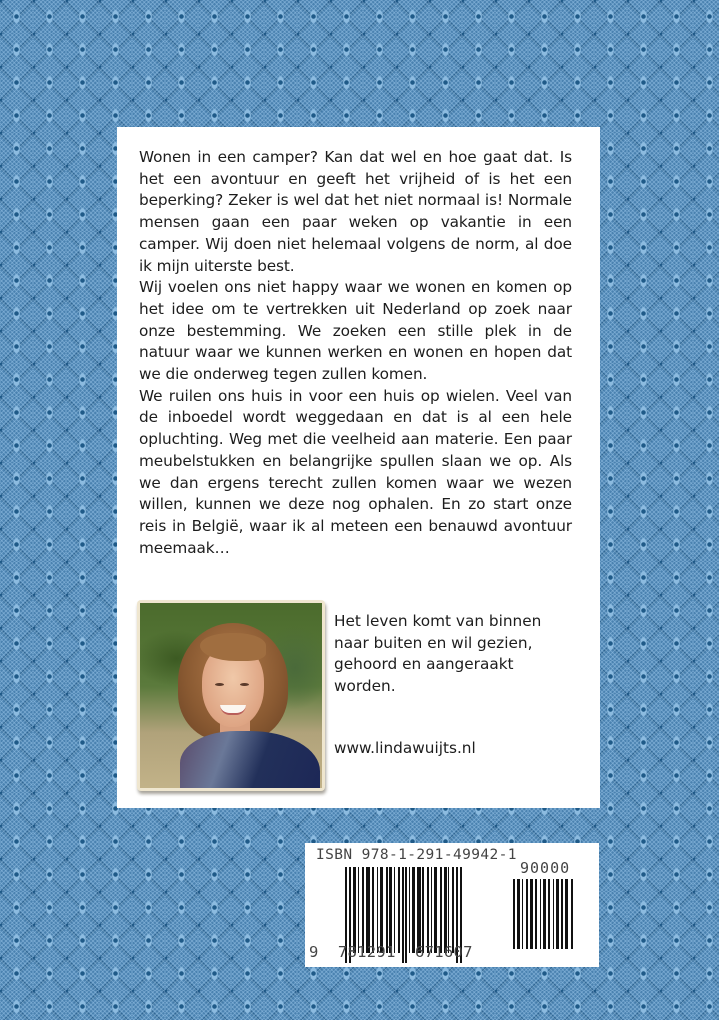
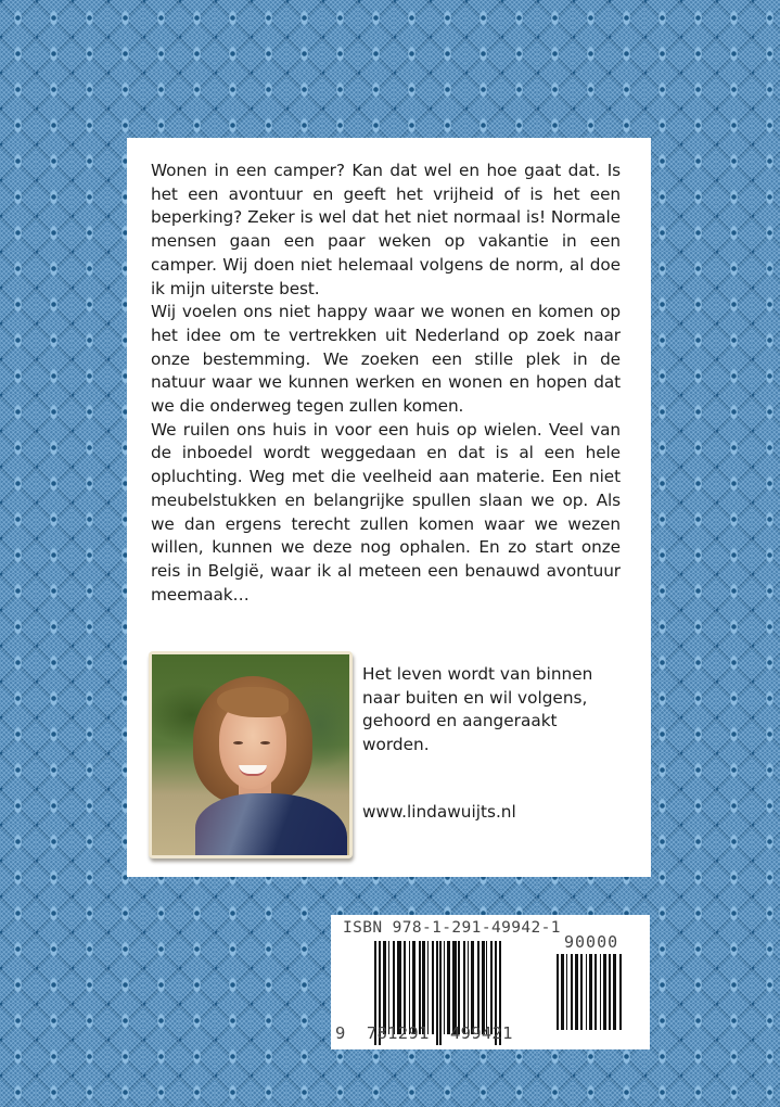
  Wonen in een camper? Kan dat wel en hoe gaat dat. Is het een avontuur en geeft het vrijheid of is het een beperking? Zeker is wel dat het niet normaal is! Normale mensen gaan een paar weken op vakantie in een camper. Wij doen niet helemaal volgens de norm, al doe ik mijn uiterste best.
  Wij voelen ons niet happy waar we wonen en komen op het idee om te vertrekken uit Nederland op zoek naar onze bestemming. We zoeken een stille plek in de natuur waar we kunnen werken en wonen en hopen dat we die onderweg tegen zullen komen.
- We ruilen ons huis in voor een huis op wielen. Veel van de inboedel wordt weggedaan en dat is al een hele opluchting. Weg met die veelheid aan materie. Een paar meubelstukken en belangrijke spullen slaan we op. Als we dan ergens terecht zullen komen waar we wezen willen, kunnen we deze nog ophalen. En zo start onze reis in België, waar ik al meteen een benauwd avontuur meemaak…
+ We ruilen ons huis in voor een huis op wielen. Veel van de inboedel wordt weggedaan en dat is al een hele opluchting. Weg met die veelheid aan materie. Een niet meubelstukken en belangrijke spullen slaan we op. Als we dan ergens terecht zullen komen waar we wezen willen, kunnen we deze nog ophalen. En zo start onze reis in België, waar ik al meteen een benauwd avontuur meemaak…
- Het leven komt van binnen
+ Het leven wordt van binnen
- naar buiten en wil gezien,
+ naar buiten en wil volgens,
  gehoord en aangeraakt
  worden.
  www.lindawuijts.nl
  ISBN 978-1-291-49942-1
  90000
- 9 781291 671607
+ 9 781291 499421
